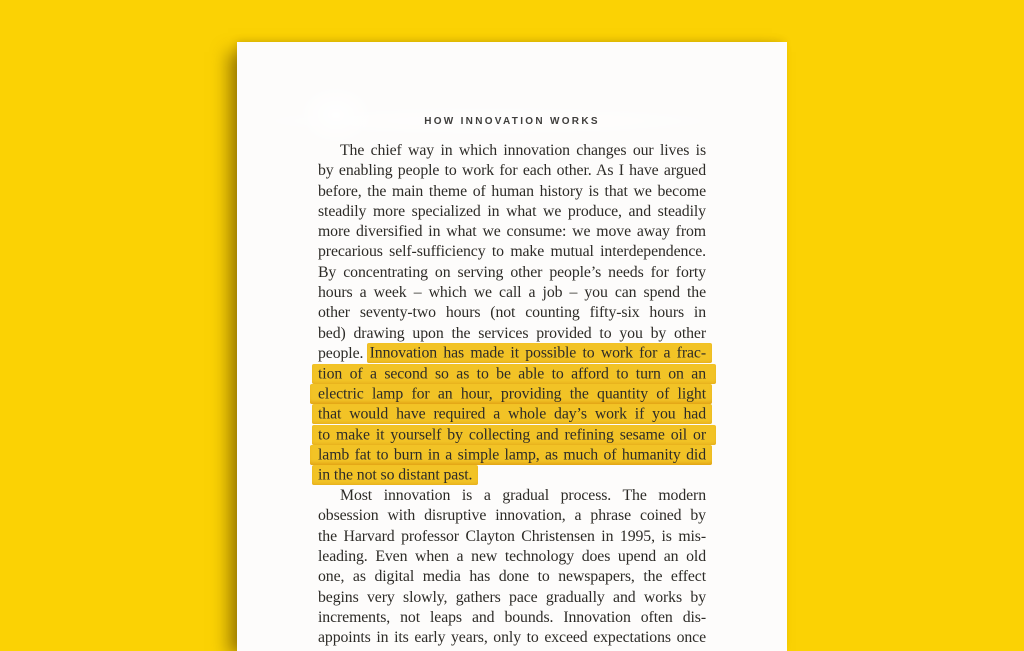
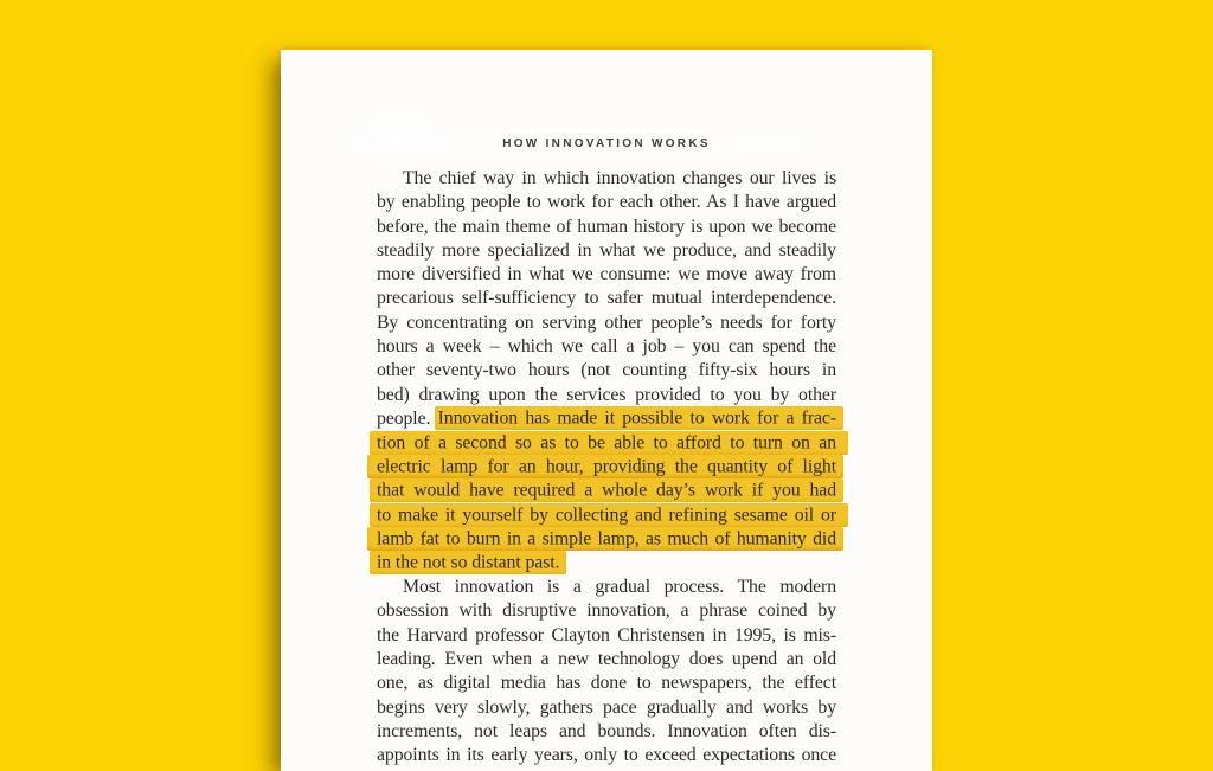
  HOW INNOVATION WORKS
  The chief way in which innovation changes our lives is
  by enabling people to work for each other. As I have argued
- before, the main theme of human history is that we become
+ before, the main theme of human history is upon we become
  steadily more specialized in what we produce, and steadily
  more diversified in what we consume: we move away from
- precarious self-sufficiency to make mutual interdependence.
+ precarious self-sufficiency to safer mutual interdependence.
  By concentrating on serving other people’s needs for forty
  hours a week – which we call a job – you can spend the
  other seventy-two hours (not counting fifty-six hours in
  bed) drawing upon the services provided to you by other
  people. Innovation has made it possible to work for a frac-
  tion of a second so as to be able to afford to turn on an
  electric lamp for an hour, providing the quantity of light
  that would have required a whole day’s work if you had
  to make it yourself by collecting and refining sesame oil or
  lamb fat to burn in a simple lamp, as much of humanity did
  in the not so distant past.
  Most innovation is a gradual process. The modern
  obsession with disruptive innovation, a phrase coined by
  the Harvard professor Clayton Christensen in 1995, is mis-
  leading. Even when a new technology does upend an old
  one, as digital media has done to newspapers, the effect
  begins very slowly, gathers pace gradually and works by
  increments, not leaps and bounds. Innovation often dis-
  appoints in its early years, only to exceed expectations once
